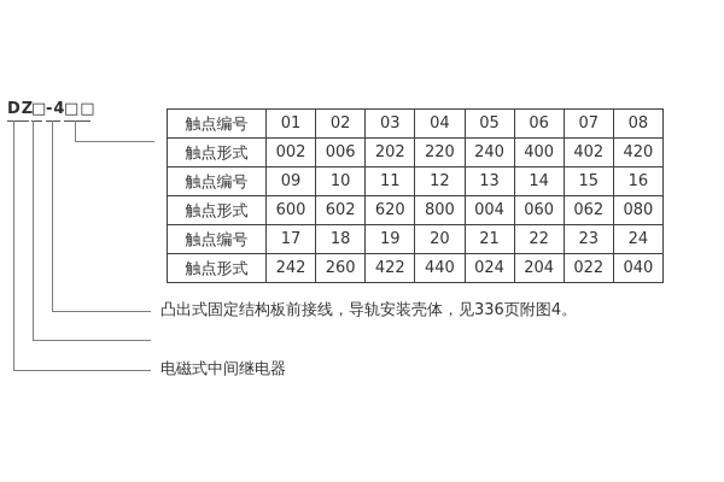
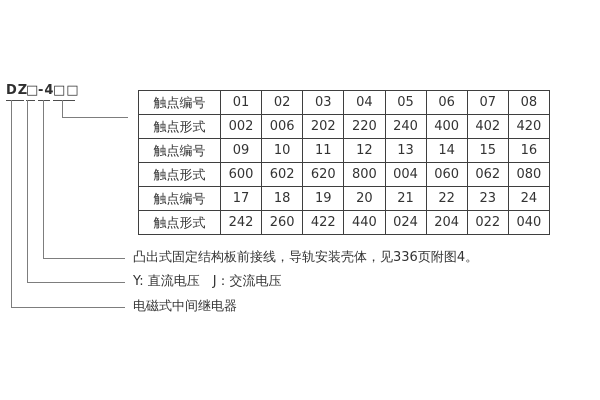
  DZ
  □
  -4
  □□
  触点编号	01	02	03	04	05	06	07	08
  触点形式	002	006	202	220	240	400	402	420
  触点编号	09	10	11	12	13	14	15	16
  触点形式	600	602	620	800	004	060	062	080
  触点编号	17	18	19	20	21	22	23	24
  触点形式	242	260	422	440	024	204	022	040
  凸出式固定结构板前接线，导轨安装壳体，见336页附图4。
+ Y: 直流电压 J：交流电压
  电磁式中间继电器
